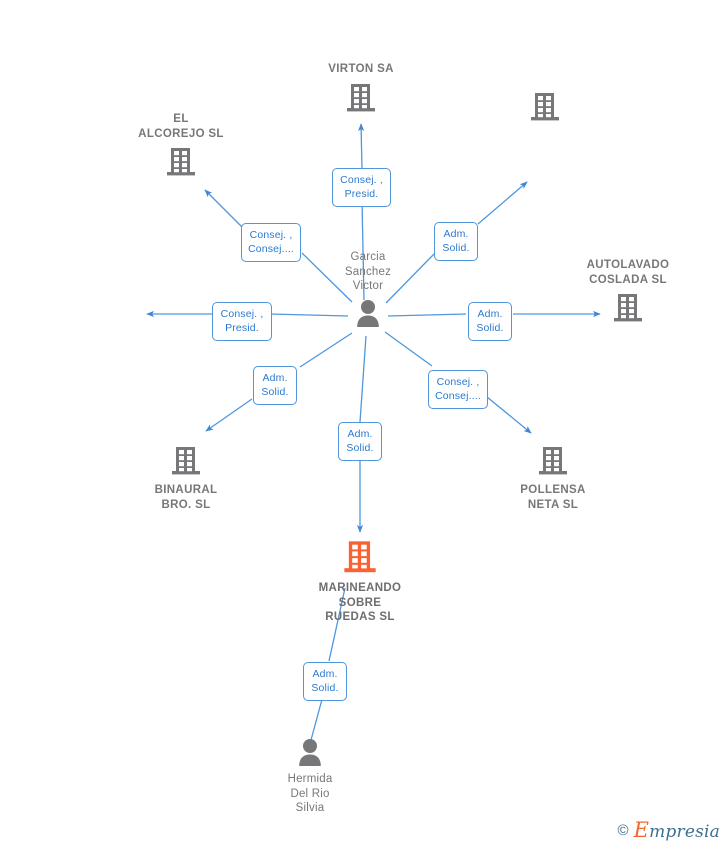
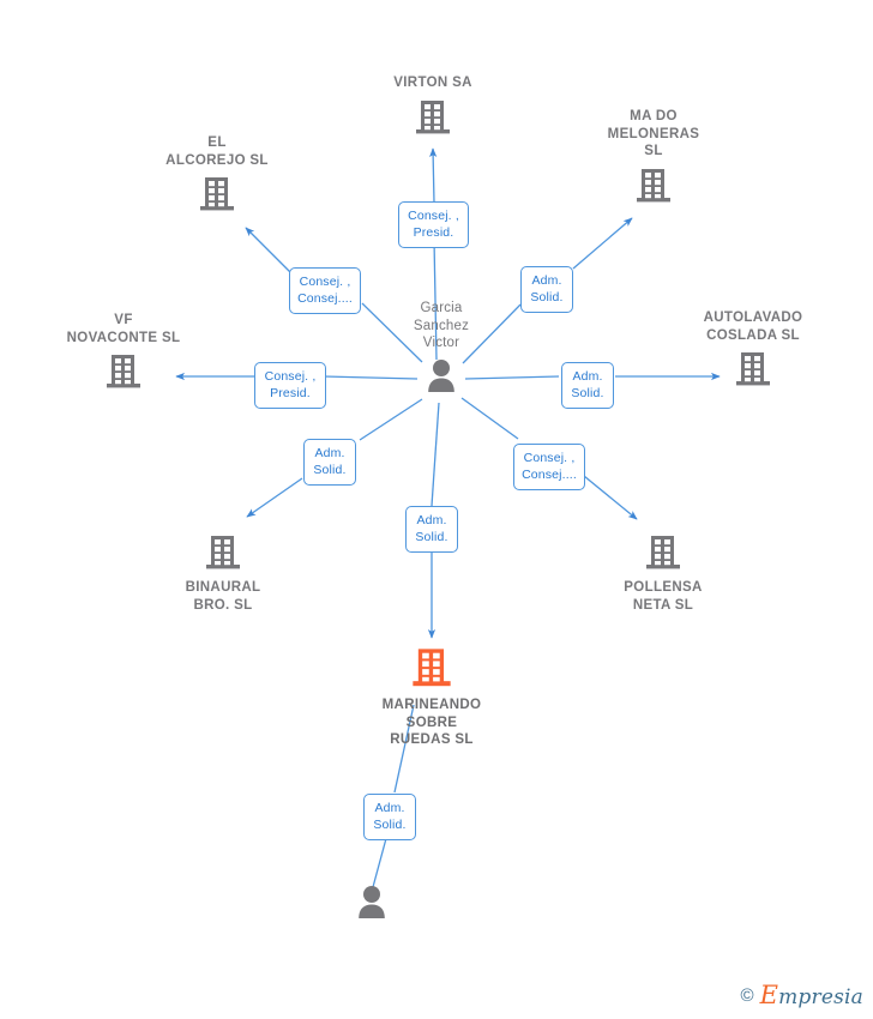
  VIRTON SA
  EL
  ALCOREJO SL
+ MA DO
+ MELONERAS
+ SL
+ VF
+ NOVACONTE SL
  AUTOLAVADO
  COSLADA SL
  BINAURAL
  BRO. SL
  POLLENSA
  NETA SL
  MARINEANDO
  SOBRE
  RUEDAS SL
  Garcia
  Sanchez
  Victor
- Hermida
- Del Rio
- Silvia
  Consej. ,
  Presid.
  Consej. ,
  Consej....
  Adm.
  Solid.
  Consej. ,
  Presid.
  Adm.
  Solid.
  Adm.
  Solid.
  Consej. ,
  Consej....
  Adm.
  Solid.
  Adm.
  Solid.
  ©
  Empresia
